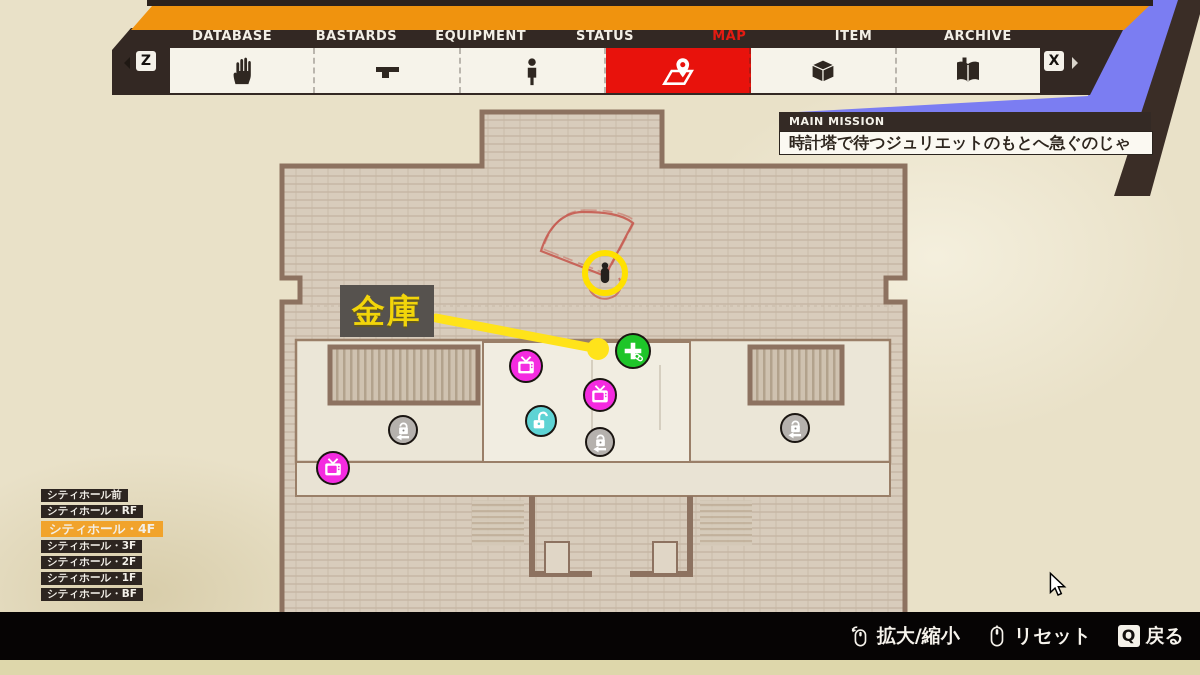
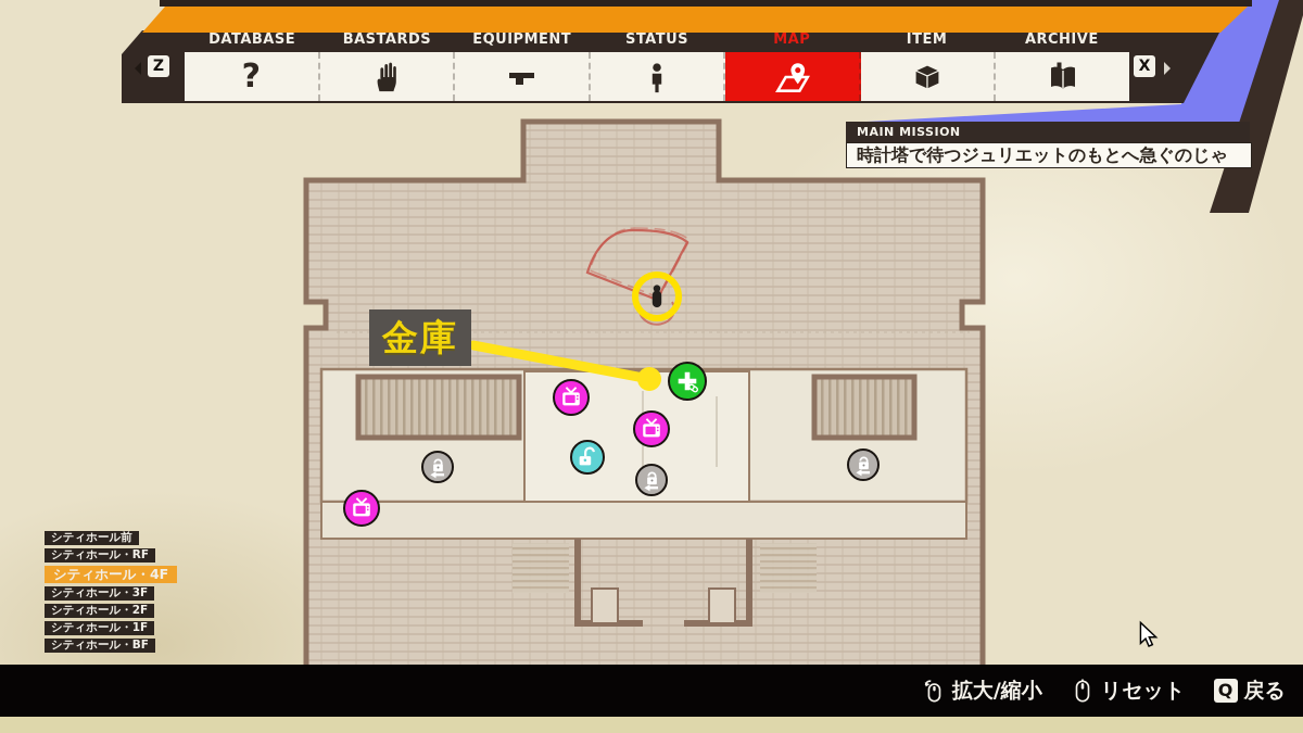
  金庫
  DATABASE
  BASTARDS
  EQUIPMENT
  STATUS
  MAP
  ITEM
  ARCHIVE
+ ?
  Z
  X
  MAIN MISSION
  時計塔で待つジュリエットのもとへ急ぐのじゃ
  シティホール前
  シティホール・RF
  シティホール・4F
  シティホール・3F
  シティホール・2F
  シティホール・1F
  シティホール・BF
  拡大/縮小
  リセット
  Q
  戻る
